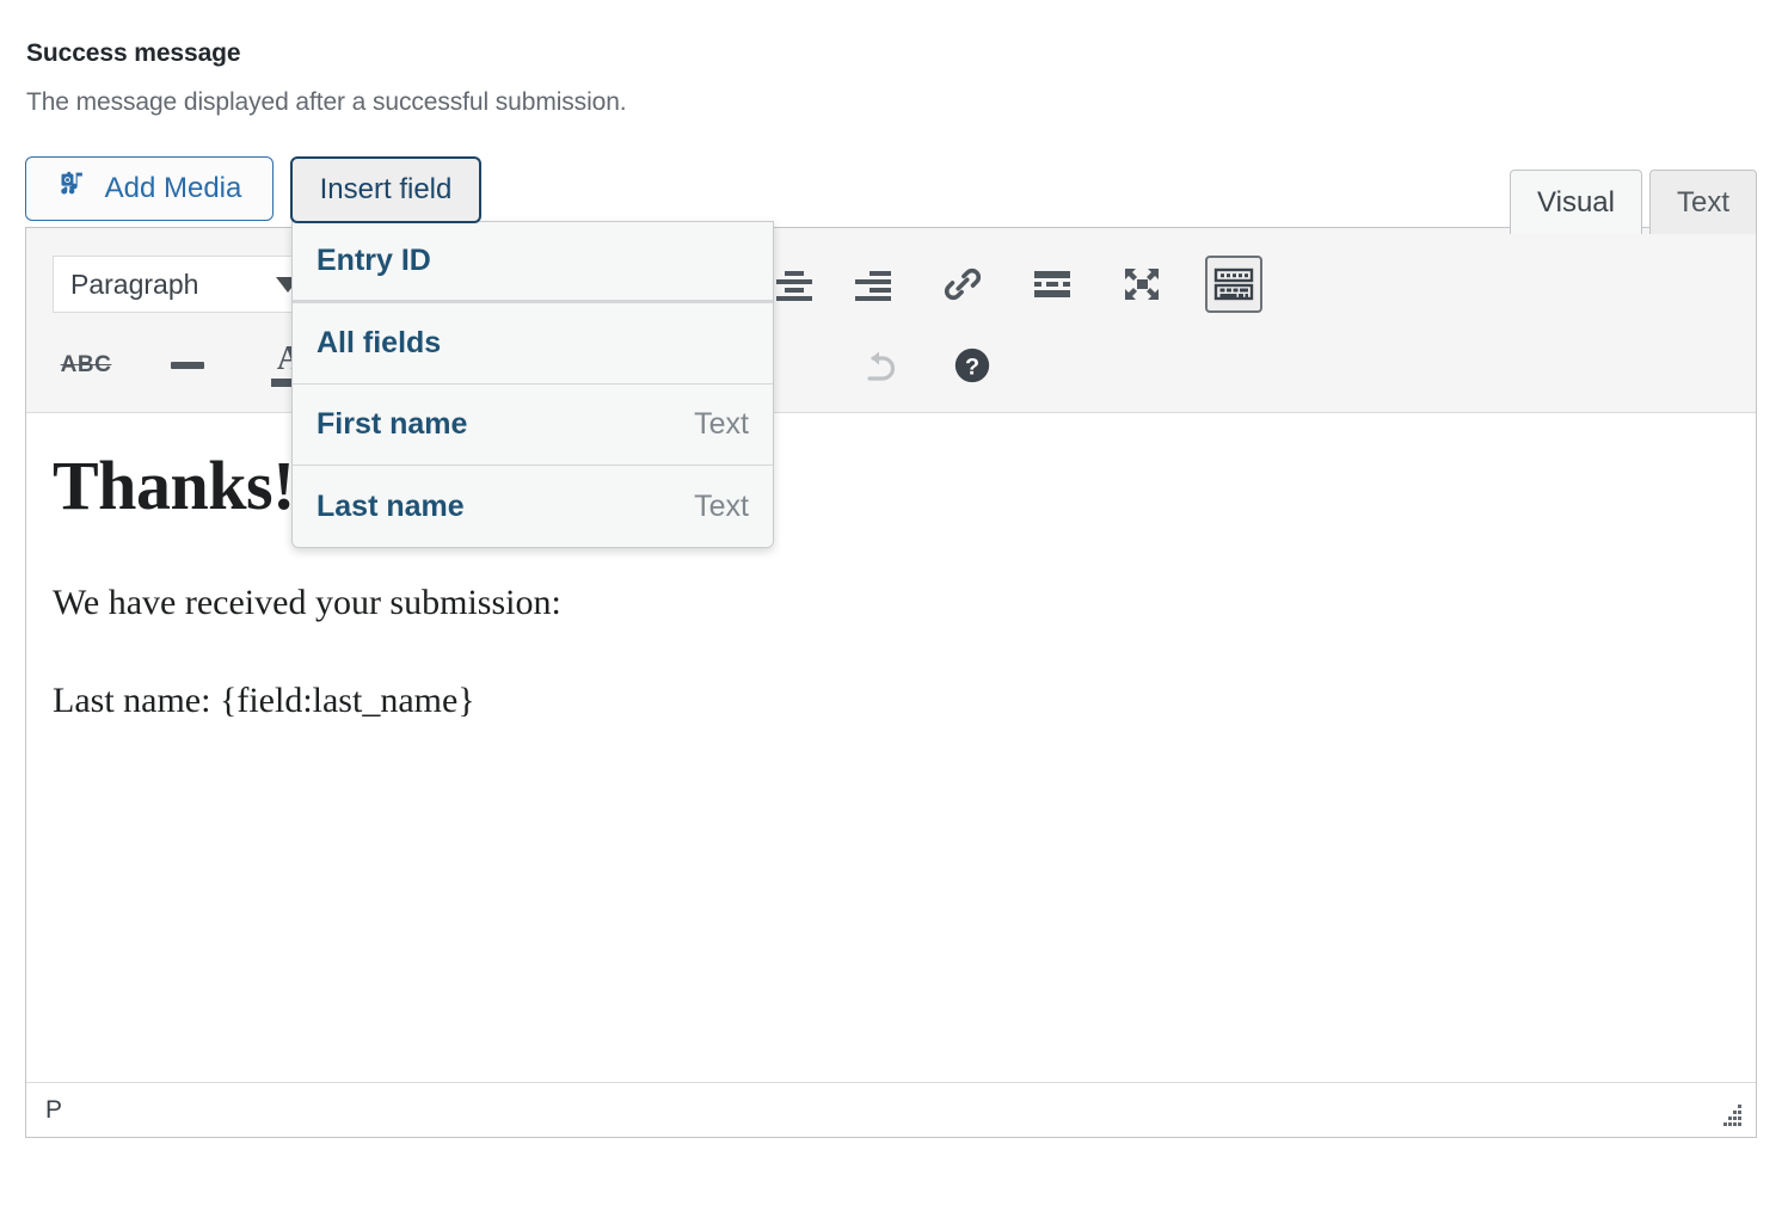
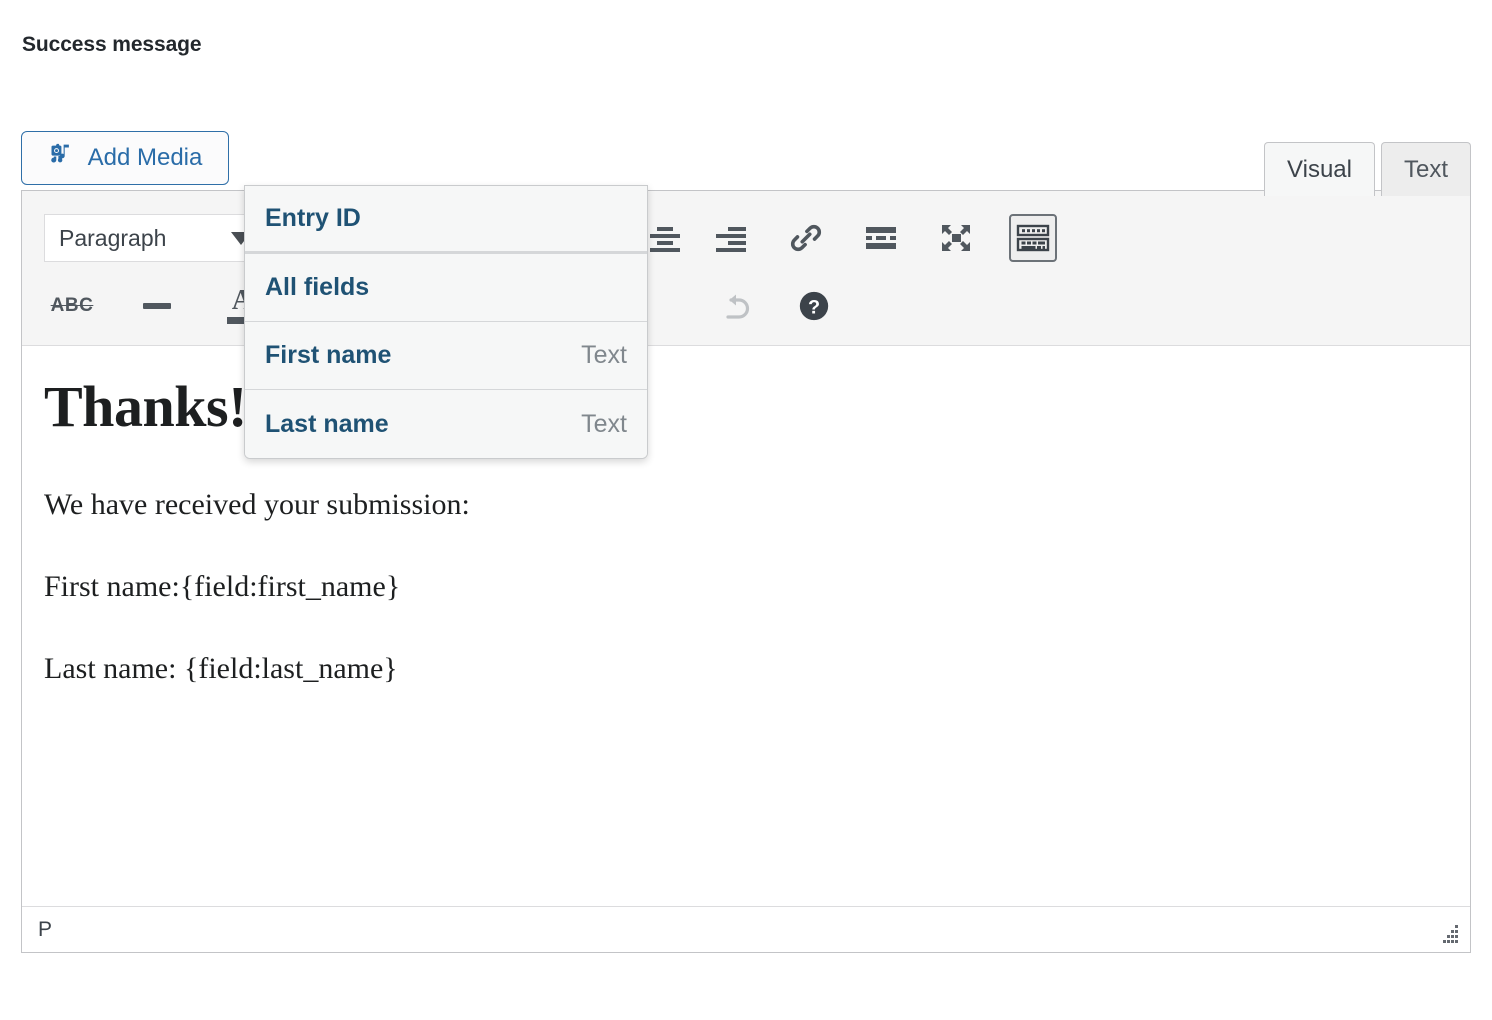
  Success message
- The message displayed after a successful submission.
  Add Media
- Insert field
  Visual
  Text
  Paragraph
  ABC
  A
  ?
  Thanks!
  We have received your submission:
+ First name:{field:first_name}
  Last name: {field:last_name}
  P
  Entry ID
  All fields
  First name
  Text
  Last name
  Text
